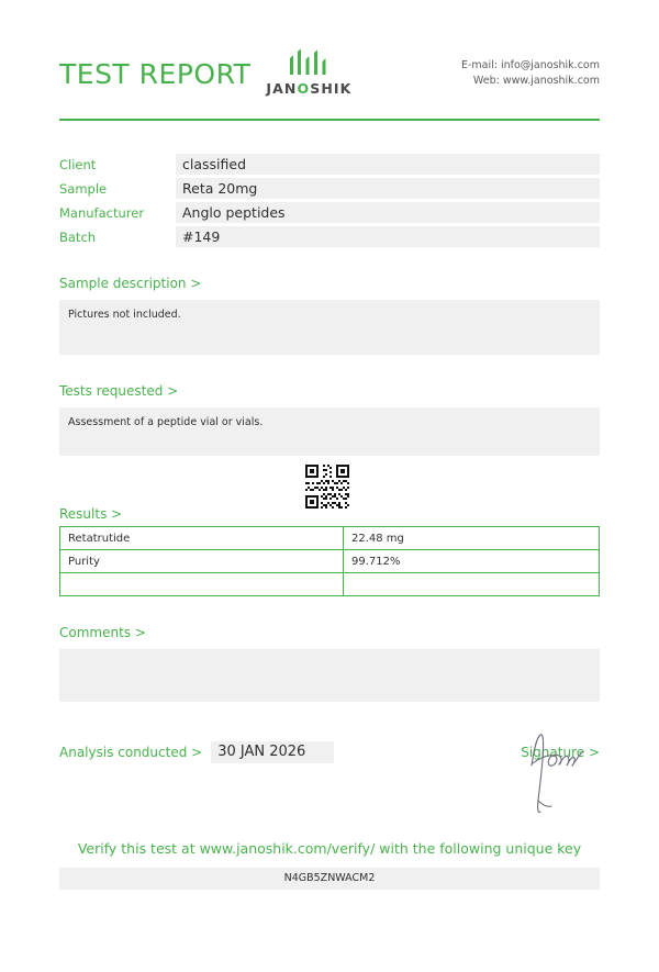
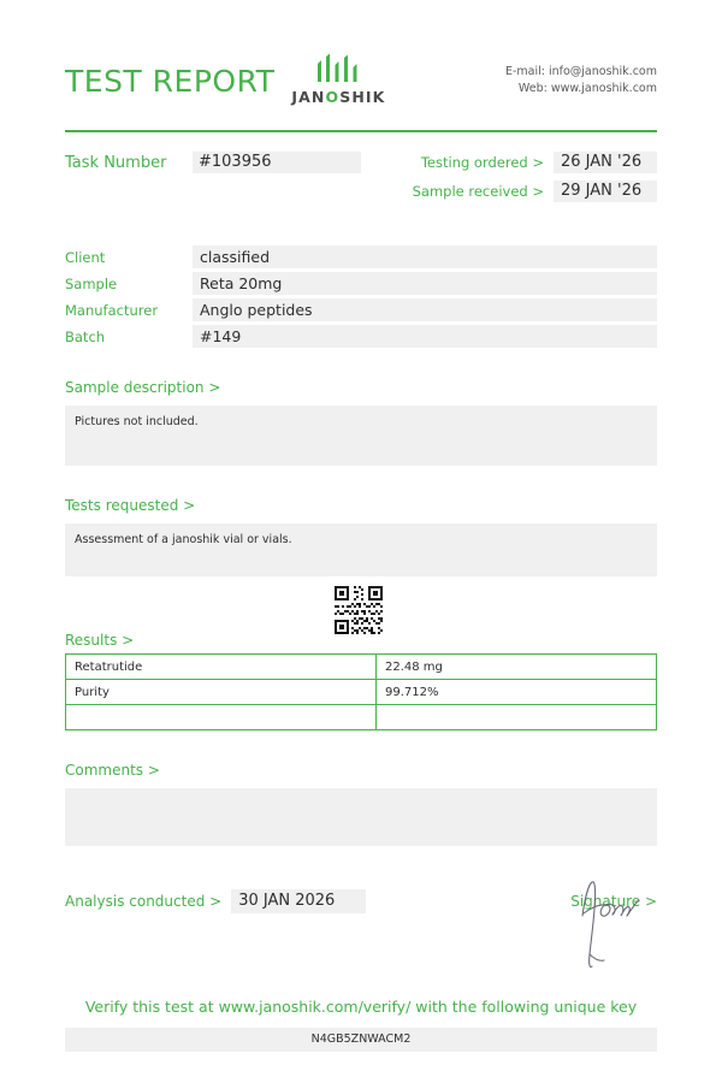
  TEST REPORT
  JANOSHIK
  E-mail: info@janoshik.com
  Web: www.janoshik.com
+ Task Number
+ #103956
+ Testing ordered >
+ 26 JAN '26
+ Sample received >
+ 29 JAN '26
  Client
  classified
  Sample
  Reta 20mg
  Manufacturer
  Anglo peptides
  Batch
  #149
  Sample description >
  Pictures not included.
  Tests requested >
- Assessment of a peptide vial or vials.
+ Assessment of a janoshik vial or vials.
  Results >
  Retatrutide	22.48 mg
  Purity	99.712%
  Comments >
  Analysis conducted >
  30 JAN 2026
  Signature >
  Verify this test at www.janoshik.com/verify/ with the following unique key
  N4GB5ZNWACM2
